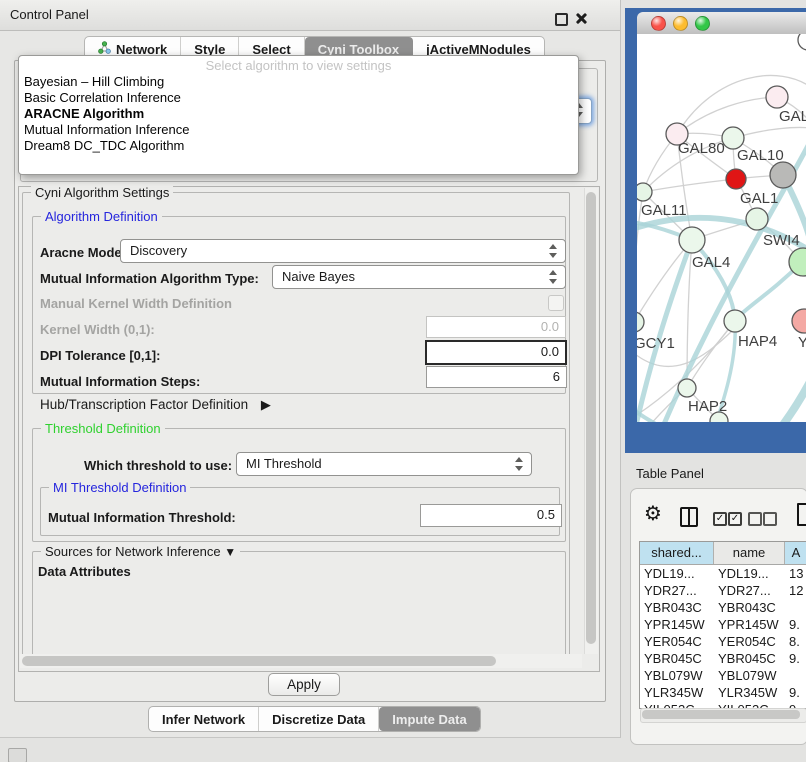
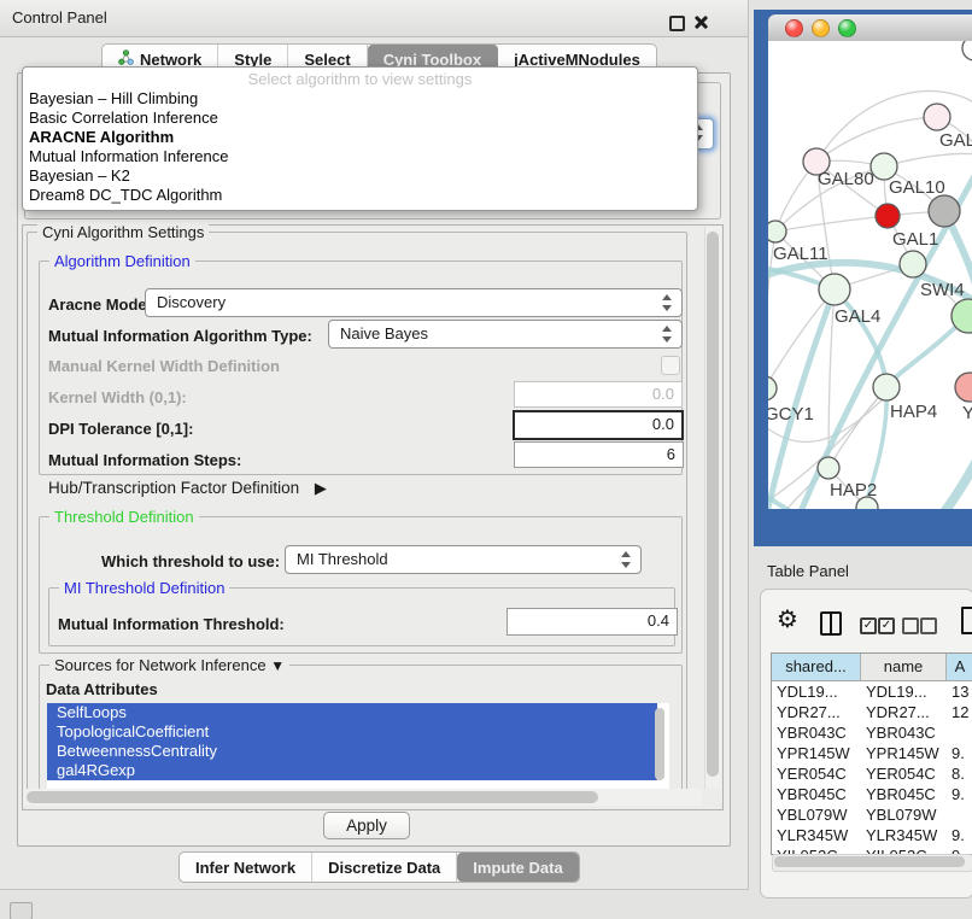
  Control Panel
  Network
  Style
  Select
  Cyni Toolbox
  jActiveMNodules
  Select algorithm to view settings
  Bayesian – Hill Climbing
  Basic Correlation Inference
  ARACNE Algorithm
  Mutual Information Inference
+ Bayesian – K2
  Dream8 DC_TDC Algorithm
  Cyni Algorithm Settings
  Algorithm Definition
  Aracne Mode
  Discovery
  Mutual Information Algorithm Type:
  Naive Bayes
  Manual Kernel Width Definition
  Kernel Width (0,1):
  0.0
  DPI Tolerance [0,1]:
  0.0
  Mutual Information Steps:
  6
  Hub/Transcription Factor Definition ▶
  Threshold Definition
  Which threshold to use:
  MI Threshold
  MI Threshold Definition
  Mutual Information Threshold:
- 0.5
+ 0.4
  Sources for Network Inference ▼
  Data Attributes
+ SelfLoops
+ TopologicalCoefficient
+ BetweennessCentrality
+ gal4RGexp
  Apply
  Infer Network
  Discretize Data
  Impute Data
  GAL80
  GAL
  GAL10
  GAL1
  GAL11
  SWI4
  GAL4
  GCY1
  HAP4
  Y
  HAP2
  Table Panel
  ⚙
  ✓
  ✓
  shared...
  name
  A
  YDL19...
  YDL19...
  13
  YDR27...
  YDR27...
  12
  YBR043C
  YBR043C
  YPR145W
  YPR145W
  9.
  YER054C
  YER054C
  8.
  YBR045C
  YBR045C
  9.
  YBL079W
  YBL079W
  YLR345W
  YLR345W
  9.
